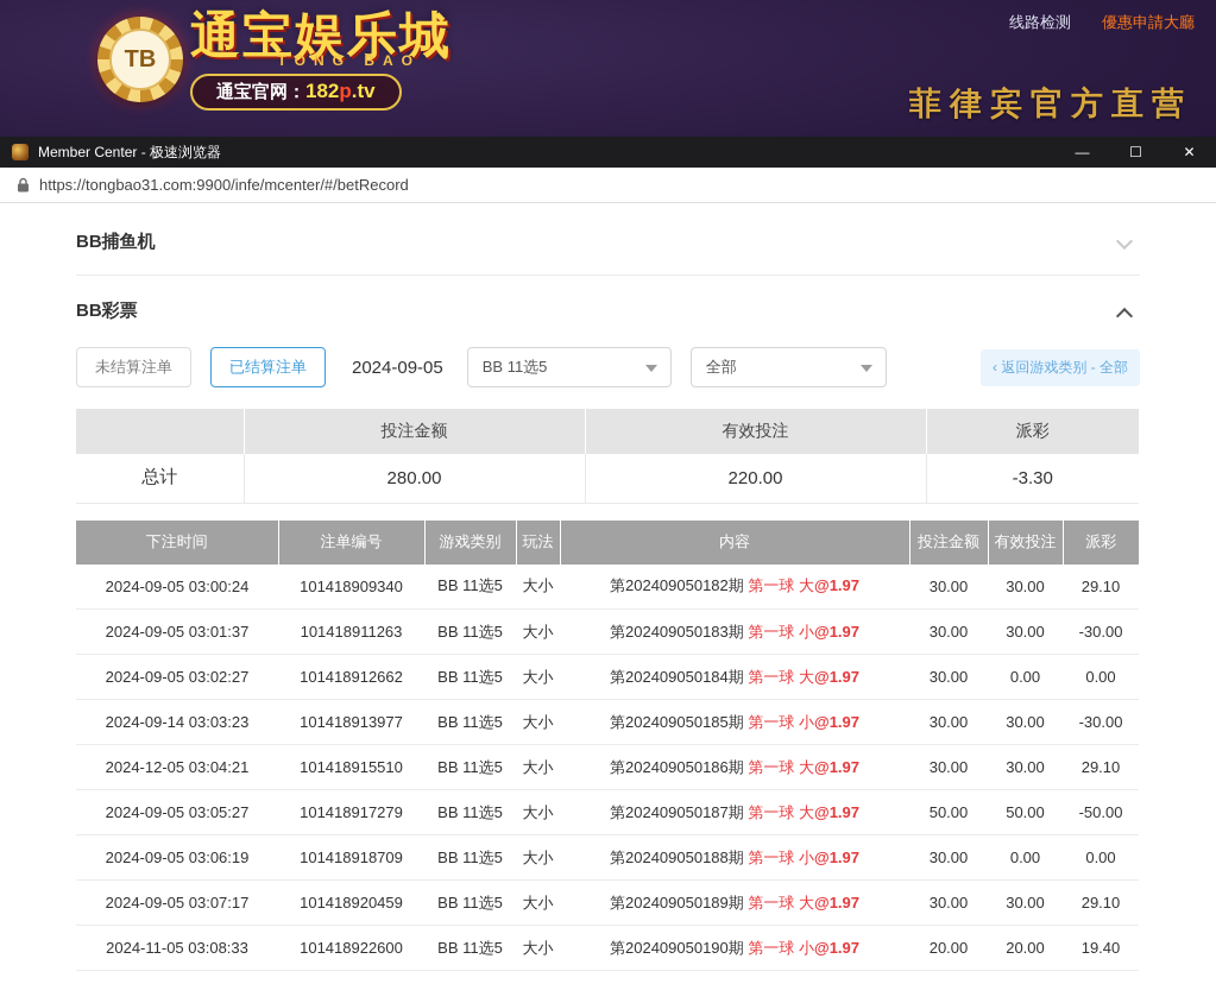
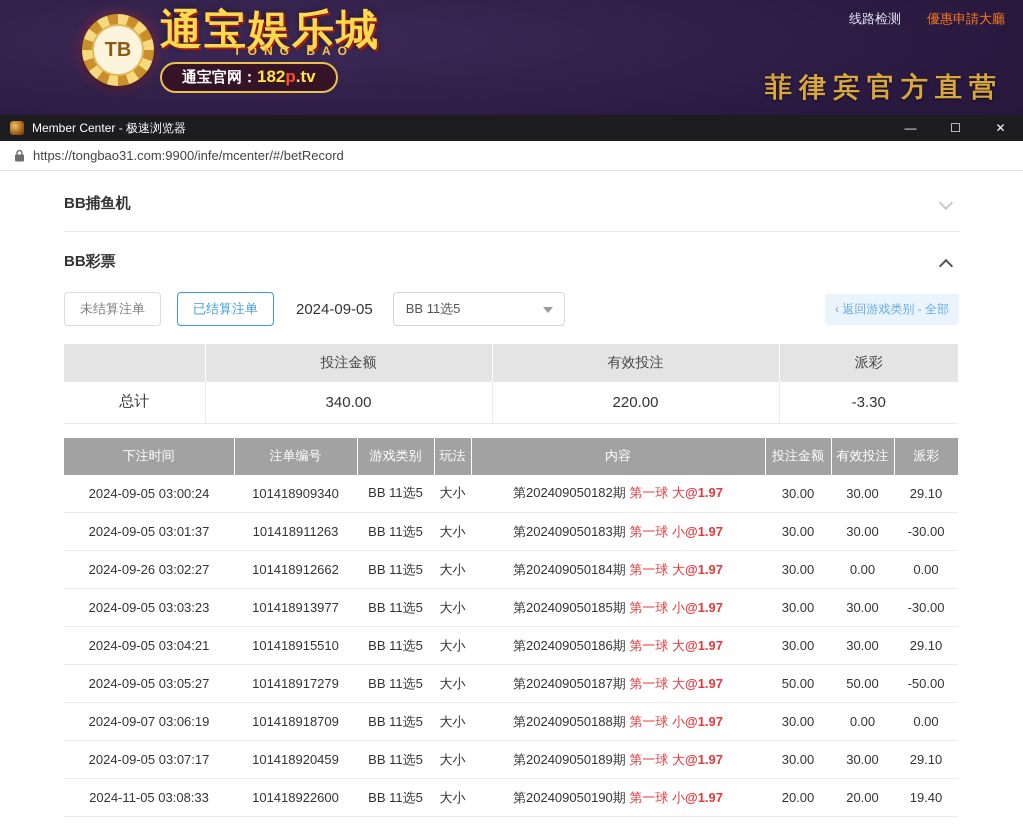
  TB
  通宝娱乐城
  TONG BAO
  通宝官网：182p.tv
  线路检测
  優惠申請大廳
  菲律宾官方直营
  Member Center - 极速浏览器
  —
  ☐
  ✕
  https://tongbao31.com:9900/infe/mcenter/#/betRecord
  BB捕鱼机
  BB彩票
  未结算注单
  已结算注单
  2024-09-05
  BB 11选5
- 全部
  ‹ 返回游戏类别 - 全部
  	投注金额	有效投注	派彩
- 总计	280.00	220.00	-3.30
+ 总计	340.00	220.00	-3.30
  下注时间	注单编号	游戏类别	玩法	内容	投注金额	有效投注	派彩
  2024-09-05 03:00:24	101418909340	BB 11选5	大小	第202409050182期 第一球 大@1.97	30.00	30.00	29.10
  2024-09-05 03:01:37	101418911263	BB 11选5	大小	第202409050183期 第一球 小@1.97	30.00	30.00	-30.00
- 2024-09-05 03:02:27	101418912662	BB 11选5	大小	第202409050184期 第一球 大@1.97	30.00	0.00	0.00
+ 2024-09-26 03:02:27	101418912662	BB 11选5	大小	第202409050184期 第一球 大@1.97	30.00	0.00	0.00
- 2024-09-14 03:03:23	101418913977	BB 11选5	大小	第202409050185期 第一球 小@1.97	30.00	30.00	-30.00
+ 2024-09-05 03:03:23	101418913977	BB 11选5	大小	第202409050185期 第一球 小@1.97	30.00	30.00	-30.00
- 2024-12-05 03:04:21	101418915510	BB 11选5	大小	第202409050186期 第一球 大@1.97	30.00	30.00	29.10
+ 2024-09-05 03:04:21	101418915510	BB 11选5	大小	第202409050186期 第一球 大@1.97	30.00	30.00	29.10
  2024-09-05 03:05:27	101418917279	BB 11选5	大小	第202409050187期 第一球 大@1.97	50.00	50.00	-50.00
- 2024-09-05 03:06:19	101418918709	BB 11选5	大小	第202409050188期 第一球 小@1.97	30.00	0.00	0.00
+ 2024-09-07 03:06:19	101418918709	BB 11选5	大小	第202409050188期 第一球 小@1.97	30.00	0.00	0.00
  2024-09-05 03:07:17	101418920459	BB 11选5	大小	第202409050189期 第一球 大@1.97	30.00	30.00	29.10
  2024-11-05 03:08:33	101418922600	BB 11选5	大小	第202409050190期 第一球 小@1.97	20.00	20.00	19.40
